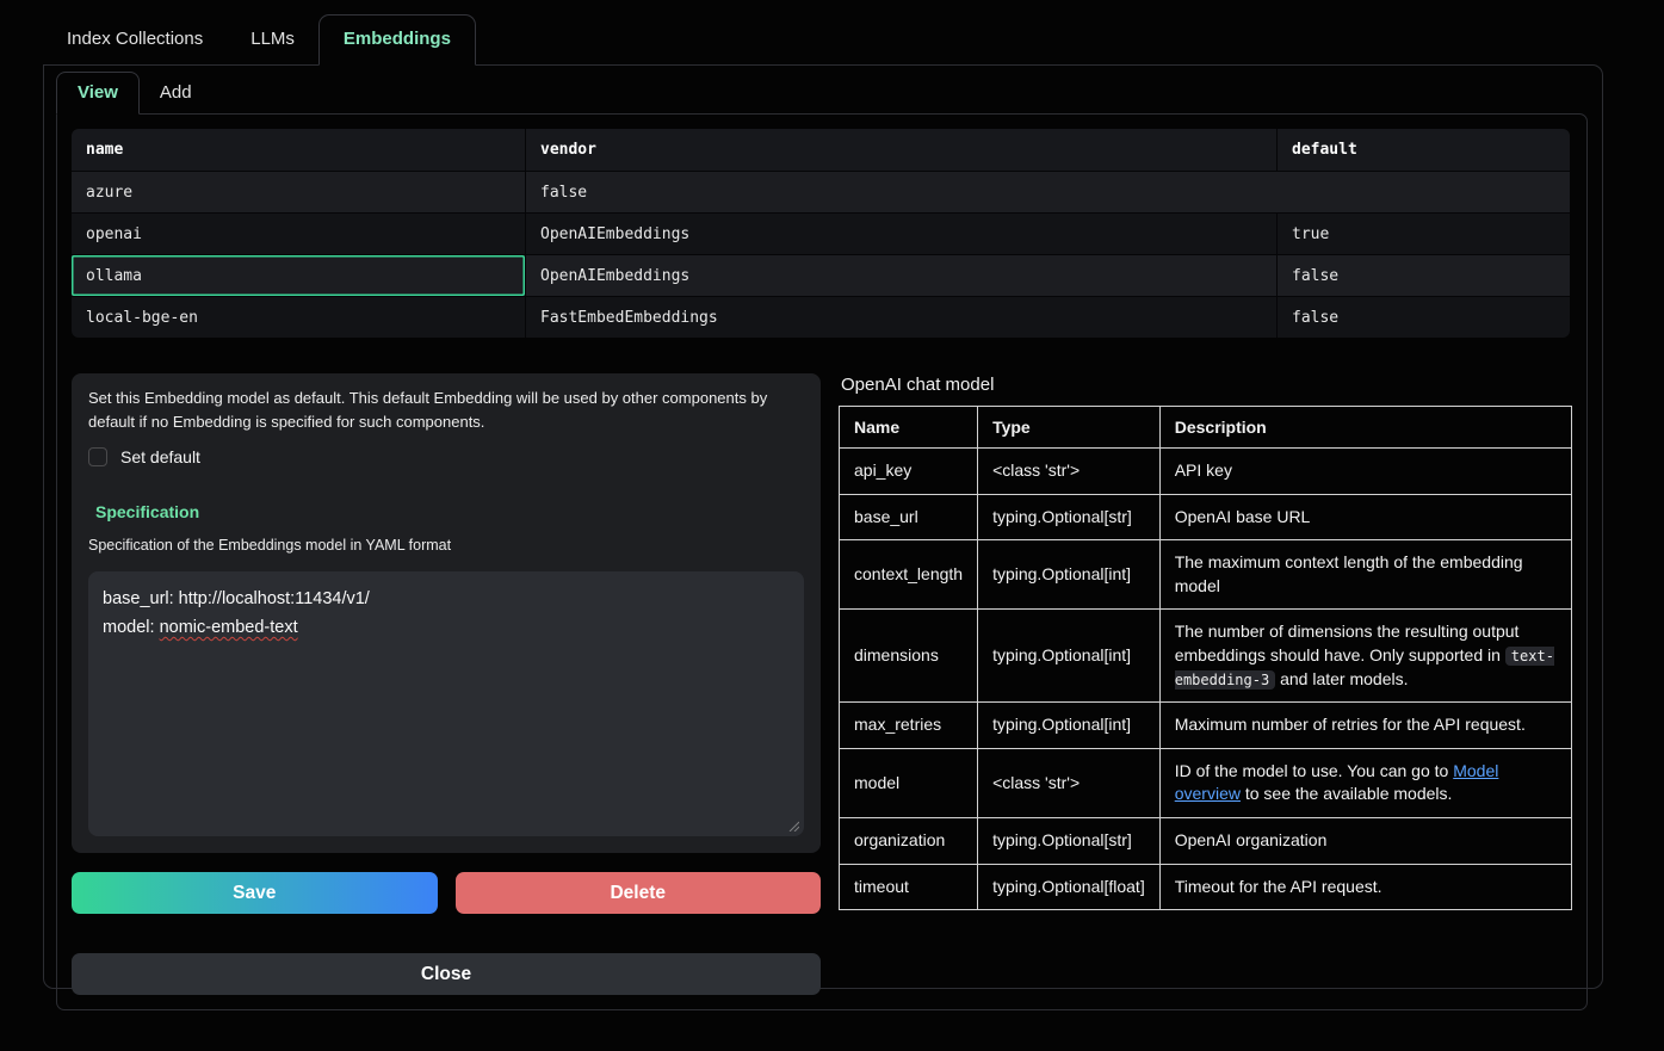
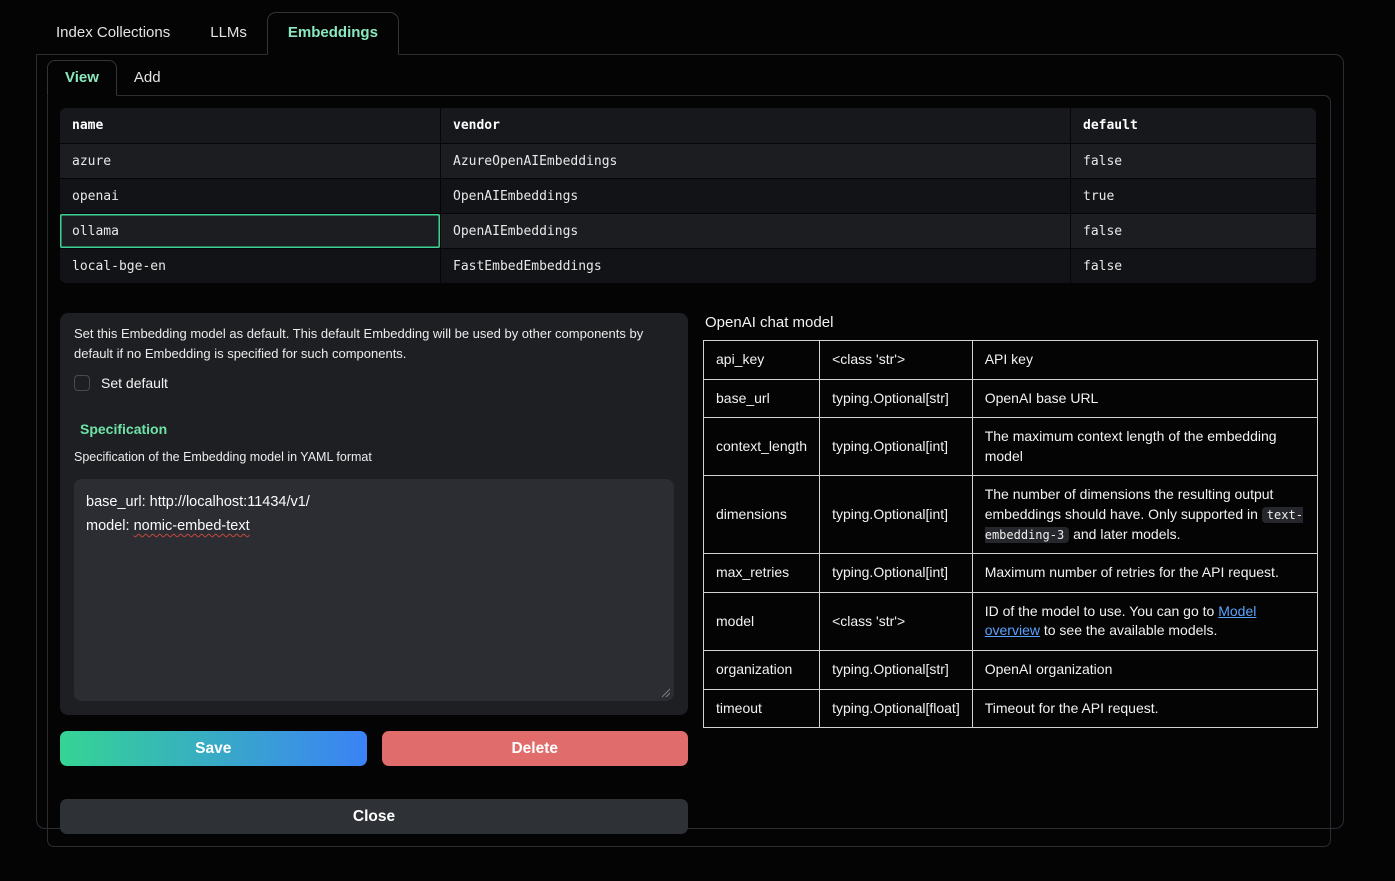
  Index Collections
  LLMs
  Embeddings
  View
  Add
  name
  vendor
  default
  azure
+ AzureOpenAIEmbeddings
  false
  openai
  OpenAIEmbeddings
  true
  ollama
  OpenAIEmbeddings
  false
  local-bge-en
  FastEmbedEmbeddings
  false
  Set this Embedding model as default. This default Embedding will be used by other components by default if no Embedding is specified for such components.
  Set default
  Specification
- Specification of the Embeddings model in YAML format
+ Specification of the Embedding model in YAML format
  base_url: http://localhost:11434/v1/
  model: nomic-embed-text
  Save
  Delete
  Close
  OpenAI chat model
- Name	Type	Description
  api_key	<class 'str'>	API key
  base_url	typing.Optional[str]	OpenAI base URL
  context_length	typing.Optional[int]	The maximum context length of the embedding model
  dimensions	typing.Optional[int]	The number of dimensions the resulting output embeddings should have. Only supported in text-embedding-3 and later models.
  max_retries	typing.Optional[int]	Maximum number of retries for the API request.
  model	<class 'str'>	ID of the model to use. You can go to Model overview to see the available models.
  organization	typing.Optional[str]	OpenAI organization
  timeout	typing.Optional[float]	Timeout for the API request.
